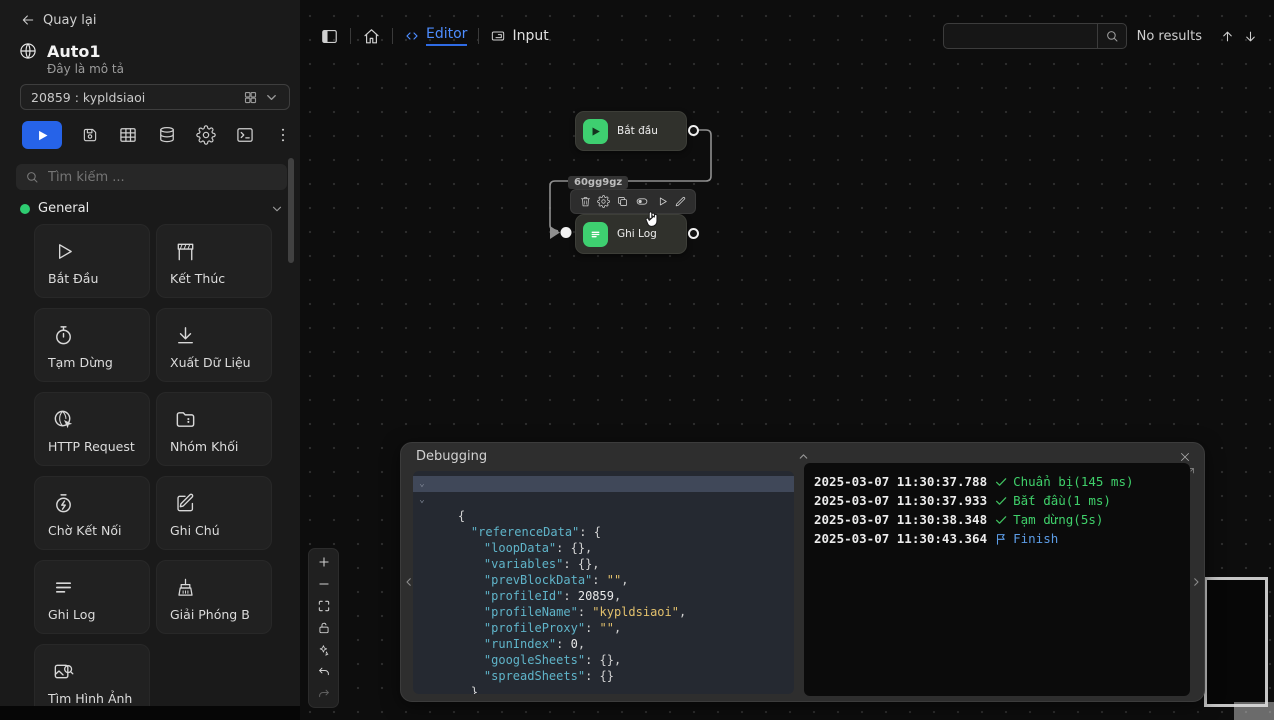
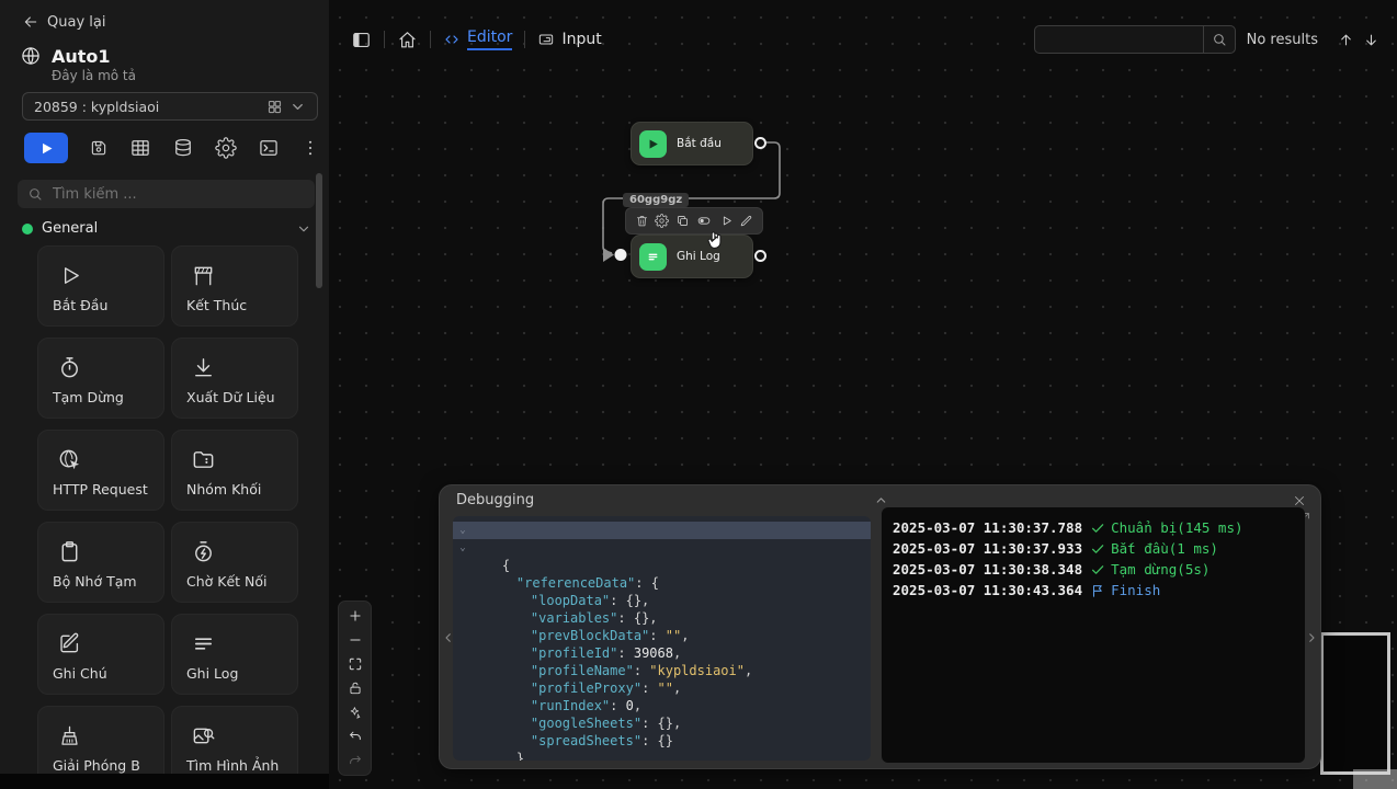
  Editor
  Input
  No results
  Bắt đầu
  Ghi Log
  60gg9gz
  Debugging
  ⌄
  {
  ⌄
  "referenceData": {
  "loopData": {},
  "variables": {},
  "prevBlockData": "",
- "profileId": 20859,
+ "profileId": 39068,
  "profileName": "kypldsiaoi",
  "profileProxy": "",
  "runIndex": 0,
  "googleSheets": {},
  "spreadSheets": {}
  }
  2025-03-07 11:30:37.788
  Chuẩn bị(145 ms)
  2025-03-07 11:30:37.933
  Bắt đầu(1 ms)
  2025-03-07 11:30:38.348
  Tạm dừng(5s)
  2025-03-07 11:30:43.364
  Finish
  Quay lại
  Auto1
  Đây là mô tả
  20859 : kypldsiaoi
  Tìm kiếm ...
  General
  Bắt Đầu
  Kết Thúc
  Tạm Dừng
  Xuất Dữ Liệu
  HTTP Request
  Nhóm Khối
+ Bộ Nhớ Tạm
  Chờ Kết Nối
  Ghi Chú
  Ghi Log
  Giải Phóng B
  Tìm Hình Ảnh
